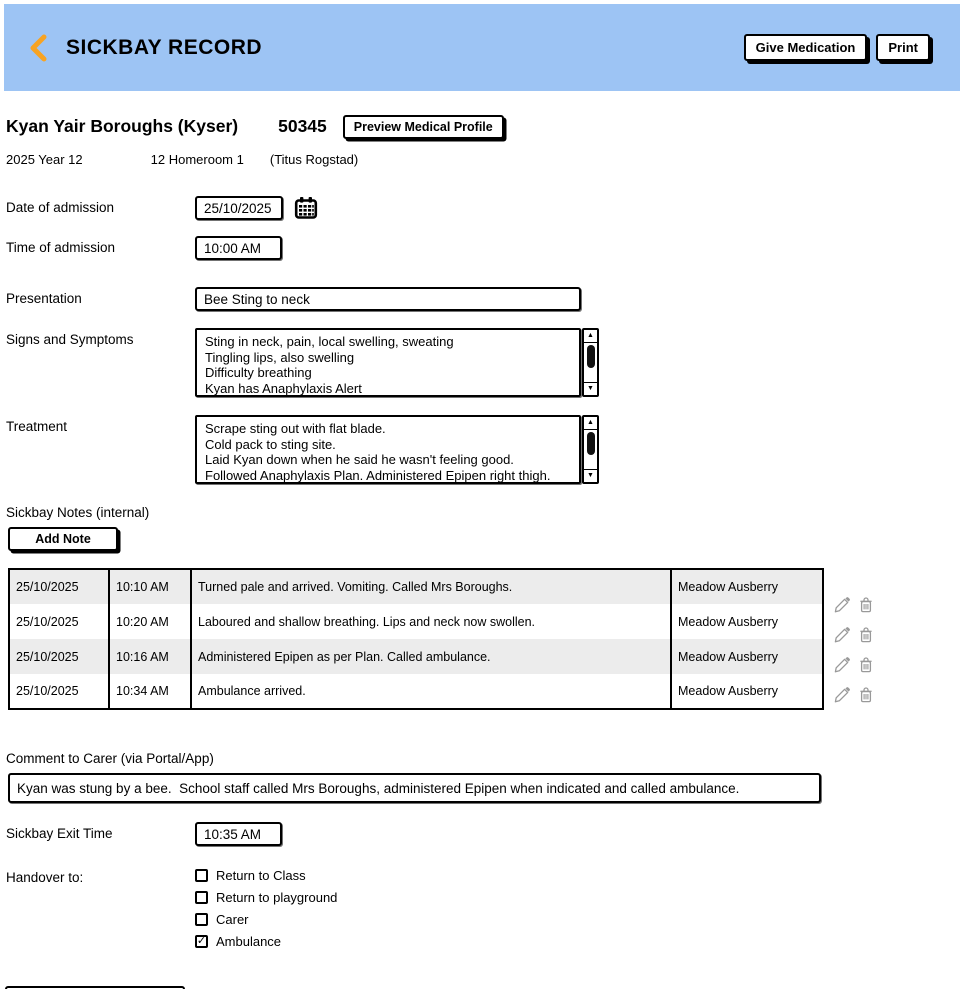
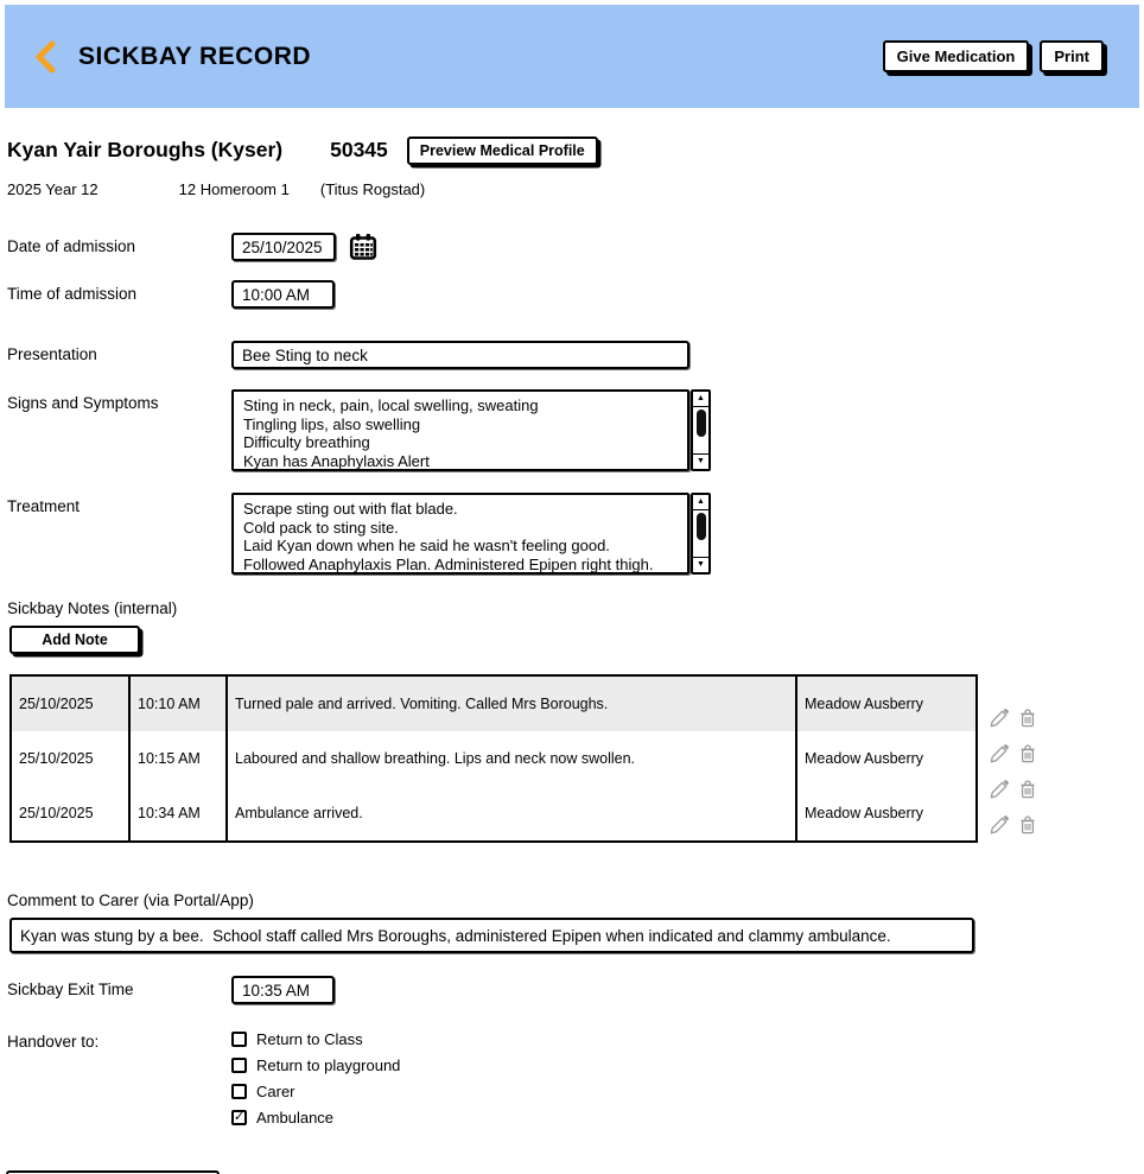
  SICKBAY RECORD
  Give Medication
  Print
  Kyan Yair Boroughs (Kyser)
  50345
  Preview Medical Profile
  2025 Year 12
  12 Homeroom 1
  (Titus Rogstad)
  Date of admission
  25/10/2025
  Time of admission
  10:00 AM
  Presentation
  Bee Sting to neck
  Signs and Symptoms
  Sting in neck, pain, local swelling, sweating
  Tingling lips, also swelling
  Difficulty breathing
  Kyan has Anaphylaxis Alert
  Treatment
  Scrape sting out with flat blade.
  Cold pack to sting site.
  Laid Kyan down when he said he wasn't feeling good.
  Followed Anaphylaxis Plan. Administered Epipen right thigh.
  Sickbay Notes (internal)
  Add Note
  25/10/2025	10:10 AM	Turned pale and arrived. Vomiting. Called Mrs Boroughs.	Meadow Ausberry
- 25/10/2025	10:20 AM	Laboured and shallow breathing. Lips and neck now swollen.	Meadow Ausberry
+ 25/10/2025	10:15 AM	Laboured and shallow breathing. Lips and neck now swollen.	Meadow Ausberry
- 25/10/2025	10:16 AM	Administered Epipen as per Plan. Called ambulance.	Meadow Ausberry
  25/10/2025	10:34 AM	Ambulance arrived.	Meadow Ausberry
  Comment to Carer (via Portal/App)
- Kyan was stung by a bee. School staff called Mrs Boroughs, administered Epipen when indicated and called ambulance.
+ Kyan was stung by a bee. School staff called Mrs Boroughs, administered Epipen when indicated and clammy ambulance.
  Sickbay Exit Time
  10:35 AM
  Handover to:
  Return to Class
  Return to playground
  Carer
  Ambulance
